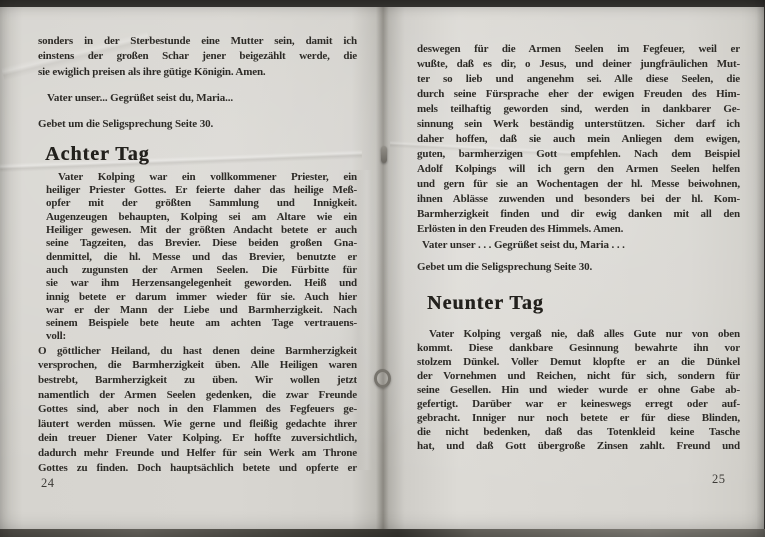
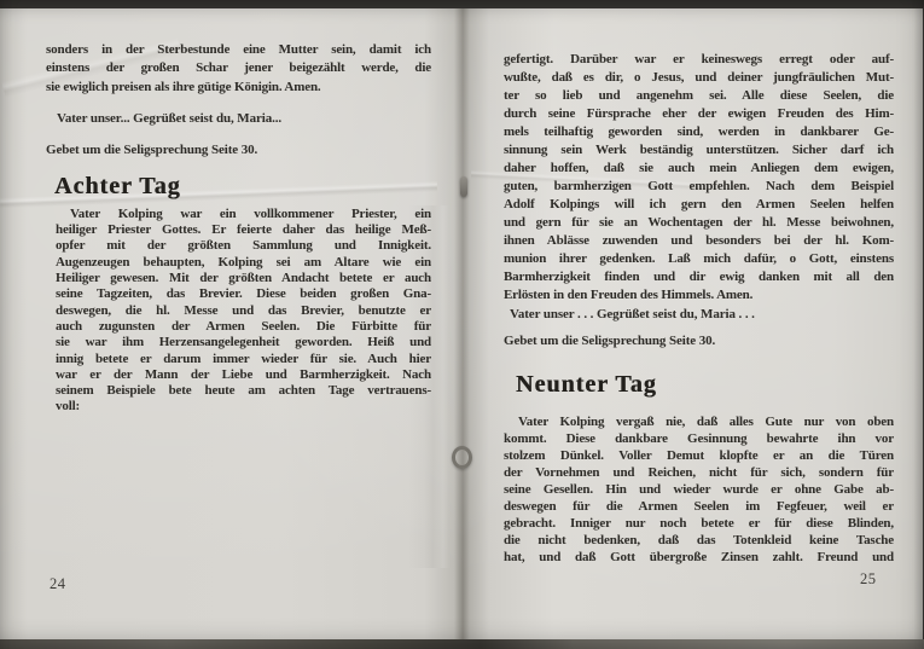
  sonders in der Sterbestunde eine Mutter sein, damit ich
  einstens der großen Schar jener beigezählt werde, die
  sie ewiglich preisen als ihre gütige Königin. Amen.
  Vater unser... Gegrüßet seist du, Maria...
  Gebet um die Seligsprechung Seite 30.
  Achter Tag
  Vater Kolping war ein vollkommener Priester, ein
  heiliger Priester Gottes. Er feierte daher das heilige Meß-
  opfer mit der größten Sammlung und Innigkeit.
  Augenzeugen behaupten, Kolping sei am Altare wie ein
  Heiliger gewesen. Mit der größten Andacht betete er auch
  seine Tagzeiten, das Brevier. Diese beiden großen Gna-
- denmittel, die hl. Messe und das Brevier, benutzte er
+ deswegen, die hl. Messe und das Brevier, benutzte er
  auch zugunsten der Armen Seelen. Die Fürbitte für
  sie war ihm Herzensangelegenheit geworden. Heiß und
  innig betete er darum immer wieder für sie. Auch hier
  war er der Mann der Liebe und Barmherzigkeit. Nach
  seinem Beispiele bete heute am achten Tage vertrauens-
  voll:
- O göttlicher Heiland, du hast denen deine Barmherzigkeit
- versprochen, die Barmherzigkeit üben. Alle Heiligen waren
- bestrebt, Barmherzigkeit zu üben. Wir wollen jetzt
- namentlich der Armen Seelen gedenken, die zwar Freunde
- Gottes sind, aber noch in den Flammen des Fegfeuers ge-
- läutert werden müssen. Wie gerne und fleißig gedachte ihrer
- dein treuer Diener Vater Kolping. Er hoffte zuversichtlich,
- dadurch mehr Freunde und Helfer für sein Werk am Throne
- Gottes zu finden. Doch hauptsächlich betete und opferte er
- deswegen für die Armen Seelen im Fegfeuer, weil er
+ gefertigt. Darüber war er keineswegs erregt oder auf-
  wußte, daß es dir, o Jesus, und deiner jungfräulichen Mut-
  ter so lieb und angenehm sei. Alle diese Seelen, die
  durch seine Fürsprache eher der ewigen Freuden des Him-
  mels teilhaftig geworden sind, werden in dankbarer Ge-
  sinnung sein Werk beständig unterstützen. Sicher darf ich
  daher hoffen, daß sie auch mein Anliegen dem ewigen,
  guten, barmherzigen Gott empfehlen. Nach dem Beispiel
  Adolf Kolpings will ich gern den Armen Seelen helfen
  und gern für sie an Wochentagen der hl. Messe beiwohnen,
  ihnen Ablässe zuwenden und besonders bei der hl. Kom-
+ munion ihrer gedenken. Laß mich dafür, o Gott, einstens
  Barmherzigkeit finden und dir ewig danken mit all den
  Erlösten in den Freuden des Himmels. Amen.
  Vater unser . . . Gegrüßet seist du, Maria . . .
  Gebet um die Seligsprechung Seite 30.
  Neunter Tag
  Vater Kolping vergaß nie, daß alles Gute nur von oben
  kommt. Diese dankbare Gesinnung bewahrte ihn vor
- stolzem Dünkel. Voller Demut klopfte er an die Dünkel
+ stolzem Dünkel. Voller Demut klopfte er an die Türen
  der Vornehmen und Reichen, nicht für sich, sondern für
  seine Gesellen. Hin und wieder wurde er ohne Gabe ab-
- gefertigt. Darüber war er keineswegs erregt oder auf-
+ deswegen für die Armen Seelen im Fegfeuer, weil er
  gebracht. Inniger nur noch betete er für diese Blinden,
  die nicht bedenken, daß das Totenkleid keine Tasche
  hat, und daß Gott übergroße Zinsen zahlt. Freund und
  24
  25
